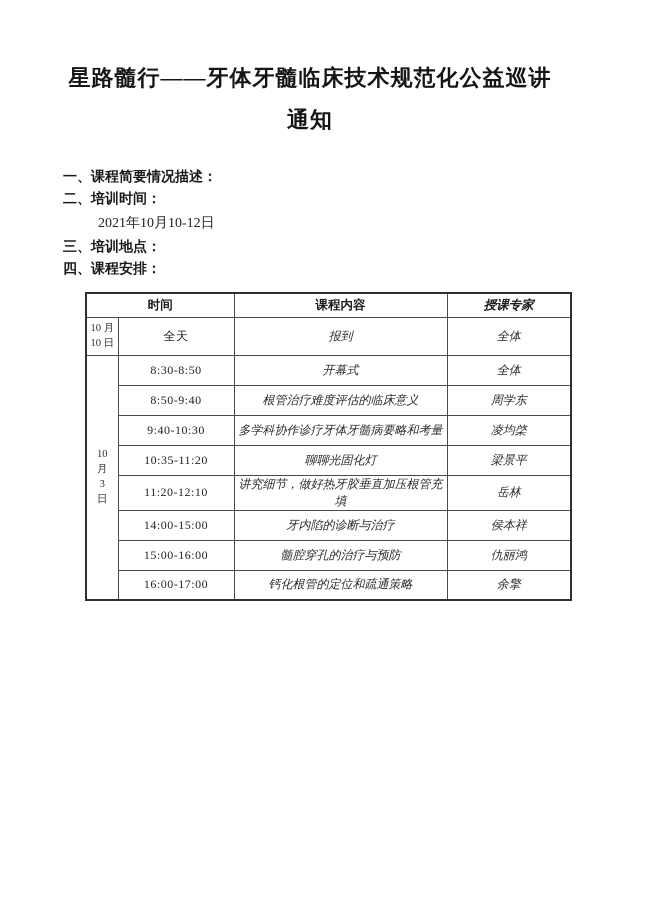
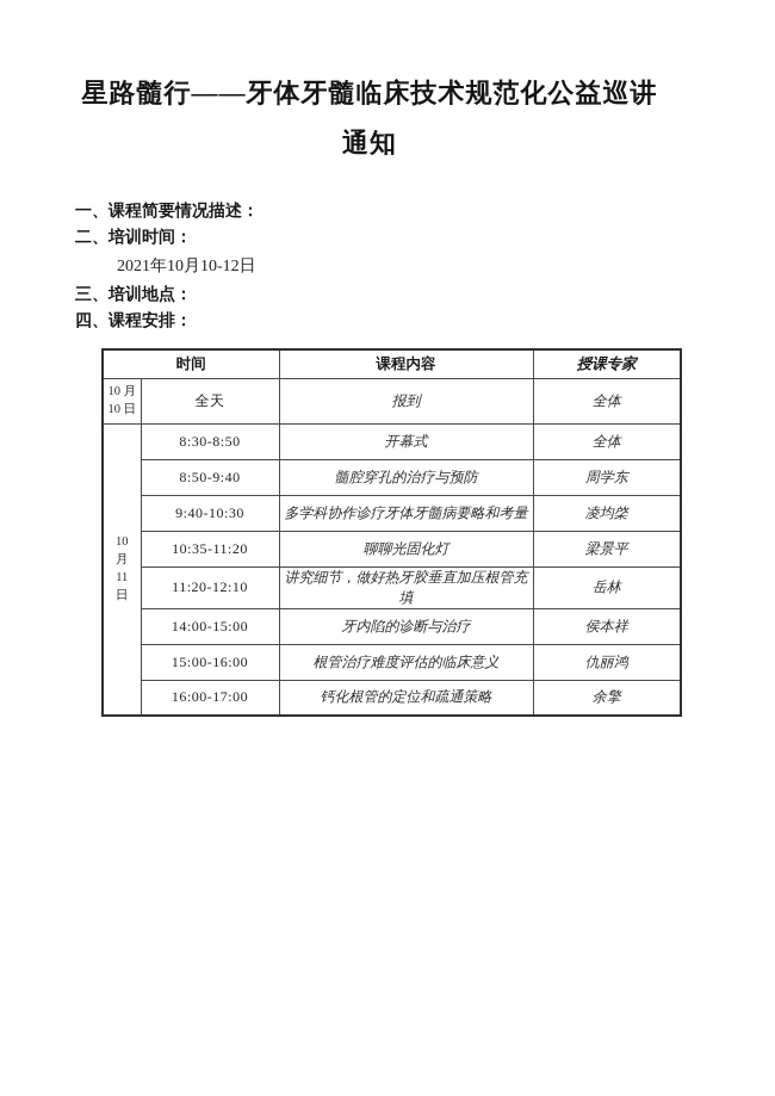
  星路髓行——牙体牙髓临床技术规范化公益巡讲
  通知
  一、课程简要情况描述：
  二、培训时间：
  2021年10月10-12日
  三、培训地点：
  四、课程安排：
  时间	课程内容	授课专家
  10 月 10 日	全天	报到	全体
- 10 月 3 日	8:30-8:50	开幕式	全体
+ 10 月 11 日	8:30-8:50	开幕式	全体
- 8:50-9:40	根管治疗难度评估的临床意义	周学东
+ 8:50-9:40	髓腔穿孔的治疗与预防	周学东
  9:40-10:30	多学科协作诊疗牙体牙髓病要略和考量	凌均棨
  10:35-11:20	聊聊光固化灯	梁景平
  11:20-12:10	讲究细节，做好热牙胶垂直加压根管充填	岳林
  14:00-15:00	牙内陷的诊断与治疗	侯本祥
- 15:00-16:00	髓腔穿孔的治疗与预防	仇丽鸿
+ 15:00-16:00	根管治疗难度评估的临床意义	仇丽鸿
  16:00-17:00	钙化根管的定位和疏通策略	余擎
